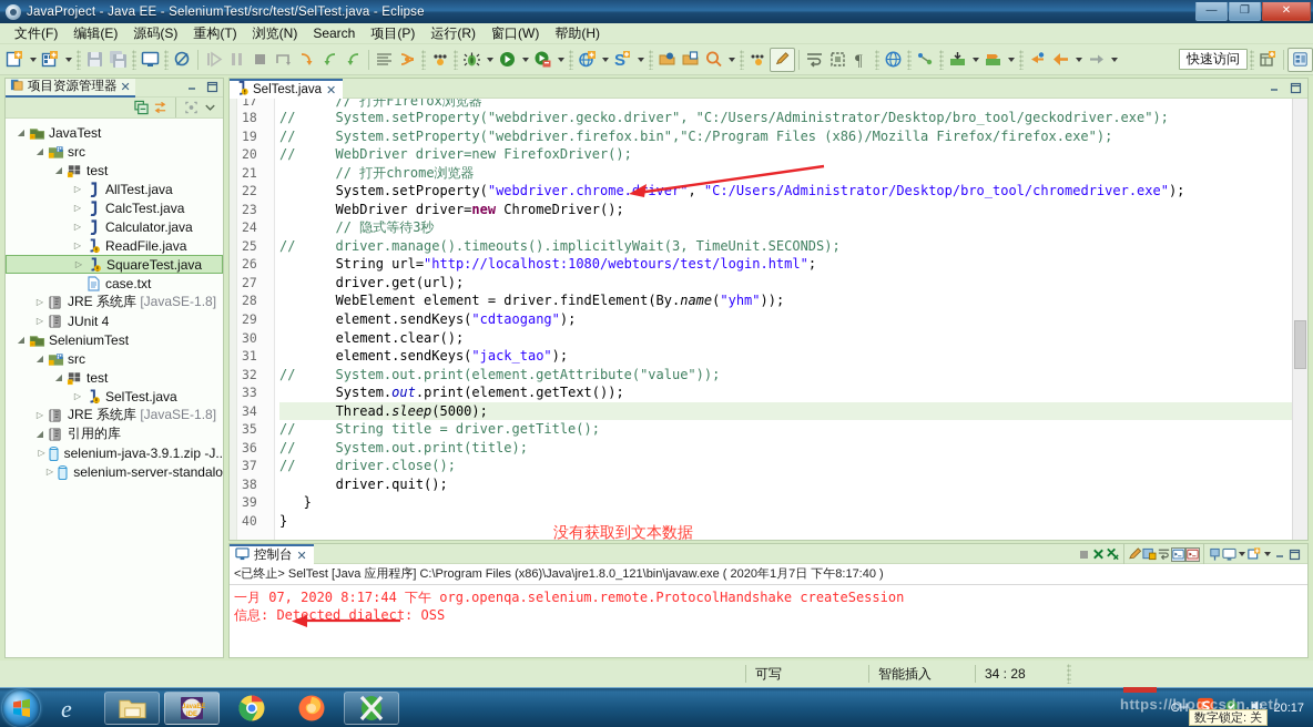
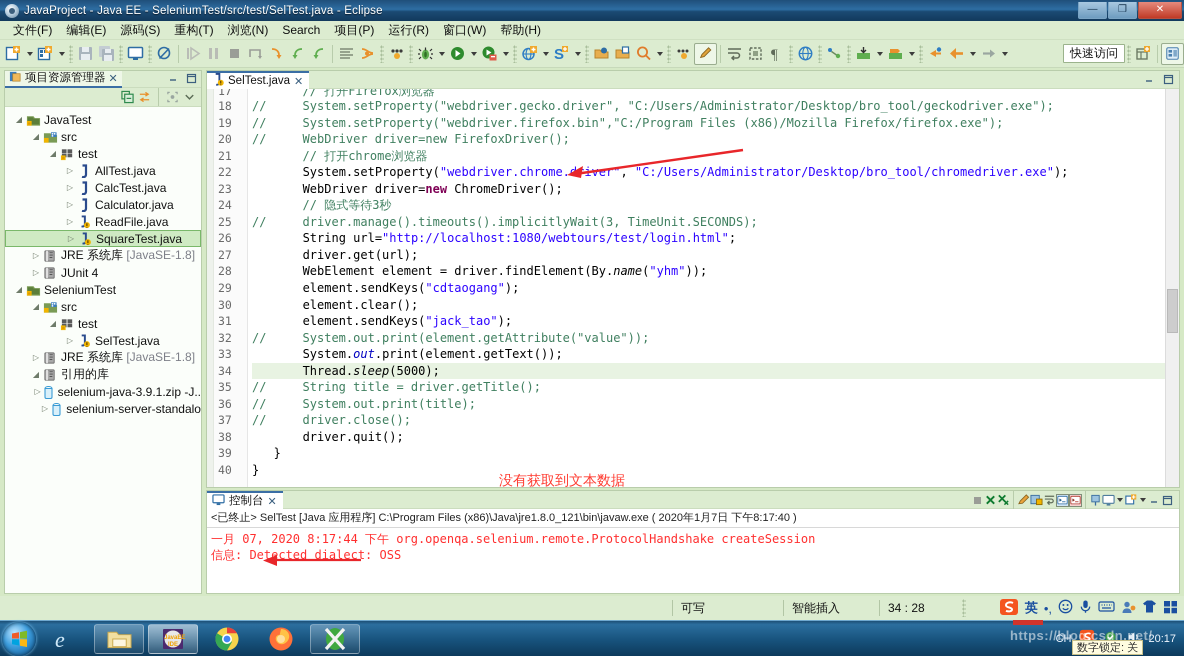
  JavaProject - Java EE - SeleniumTest/src/test/SelTest.java - Eclipse
  —
  ❐
  ✕
  文件(F)
  编辑(E)
  源码(S)
  重构(T)
  浏览(N)
  Search
  项目(P)
  运行(R)
  窗口(W)
  帮助(H)
  S
  ¶
  快速访问
  项目资源管理器
  ✕
  ◢
  JavaTest
  ◢
  src
  ◢
  test
  ▷
  AllTest.java
  ▷
  CalcTest.java
  ▷
  Calculator.java
  ▷
  ReadFile.java
  ▷
  SquareTest.java
- case.txt
  ▷
  JRE 系统库 [JavaSE-1.8]
  ▷
  JUnit 4
  ◢
  SeleniumTest
  ◢
  src
  ◢
  test
  ▷
  SelTest.java
  ▷
  JRE 系统库 [JavaSE-1.8]
  ◢
  引用的库
  ▷
  selenium-java-3.9.1.zip -J..
  ▷
  selenium-server-standalo
  SelTest.java
  ✕
  17
  18
  19
  20
  21
  22
  23
  24
  25
  26
  27
  28
  29
  30
  31
  32
  33
  34
  35
  36
  37
  38
  39
  40
  // 打开Firefox浏览器
  // System.setProperty("webdriver.gecko.driver", "C:/Users/Administrator/Desktop/bro_tool/geckodriver.exe");
  // System.setProperty("webdriver.firefox.bin","C:/Program Files (x86)/Mozilla Firefox/firefox.exe");
  // WebDriver driver=new FirefoxDriver();
  // 打开chrome浏览器
  System.setProperty("webdriver.chrome.er", "C:/Users/Administrator/Desktop/bro_tool/chromedriver.exe");
  WebDriver driver=new ChromeDriver();
  // 隐式等待3秒
  // driver.manage().timeouts().implicitlyWait(3, TimeUnit.SECONDS);
  String url="http://localhost:1080/webtours/test/login.html";
  driver.get(url);
  WebElement element = driver.findElement(By.name("yhm"));
  element.sendKeys("cdtaogang");
  element.clear();
  element.sendKeys("jack_tao");
  // System.out.print(element.getAttribute("value"));
  System.out.print(element.getText());
  Thread.sleep(5000);
  // String title = driver.getTitle();
  // System.out.print(title);
  // driver.close();
  driver.quit();
  }
  }
  没有获取到文本数据
  控制台
  ✕
  <已终止> SelTest [Java 应用程序] C:\Program Files (x86)\Java\jre1.8.0_121\bin\javaw.exe ( 2020年1月7日 下午8:17:40 )
  一月 07, 2020 8:17:44 下午 org.openqa.selenium.remote.ProtocolHandshake createSession 信息: Detected dialect: OSS
  可写
  智能插入
  34 : 28
+ 英
+ •,
  e
  CH
  20:17
  https://blog.csdn.net/
  数字锁定: 关
